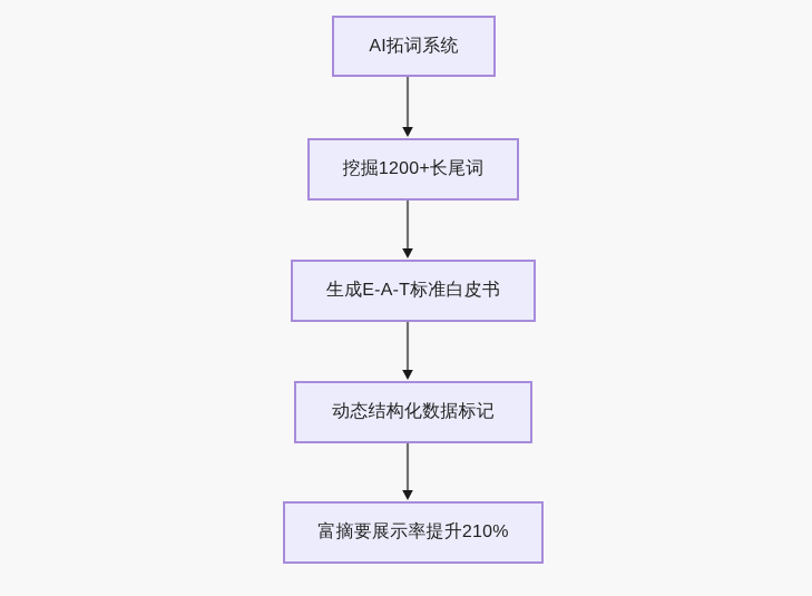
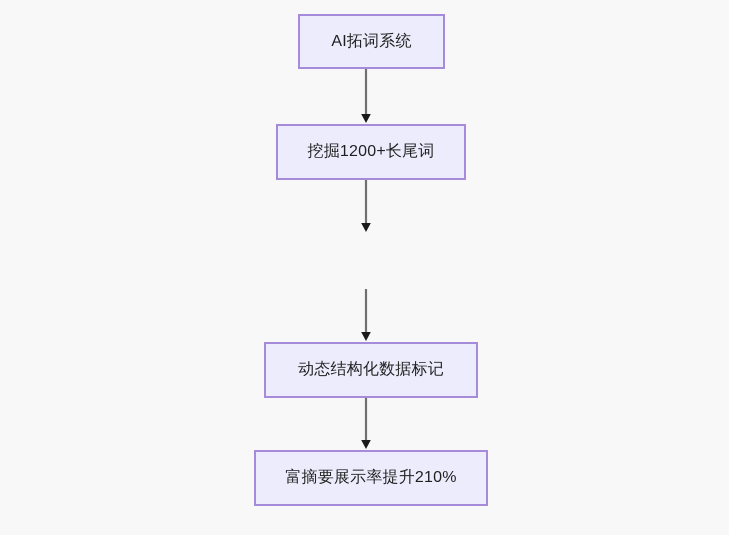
  AI拓词系统
  挖掘1200+长尾词
- 生成E-A-T标准白皮书
  动态结构化数据标记
  富摘要展示率提升210%
